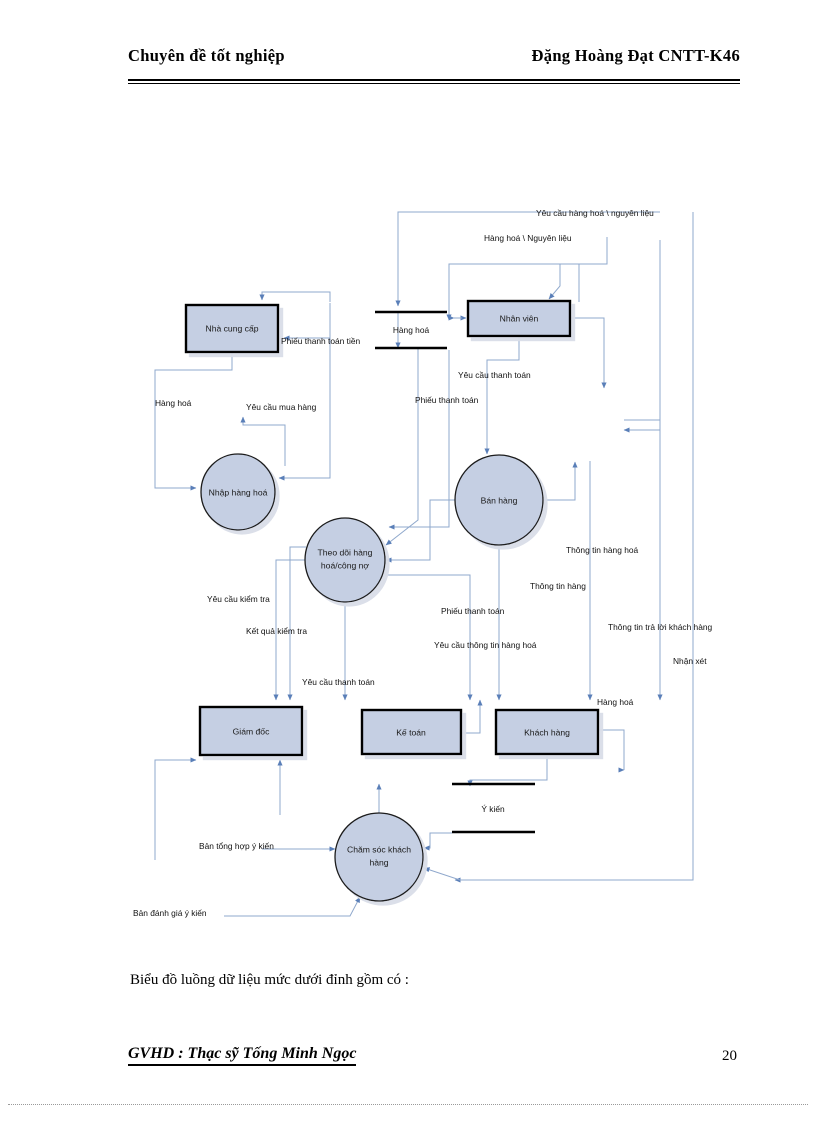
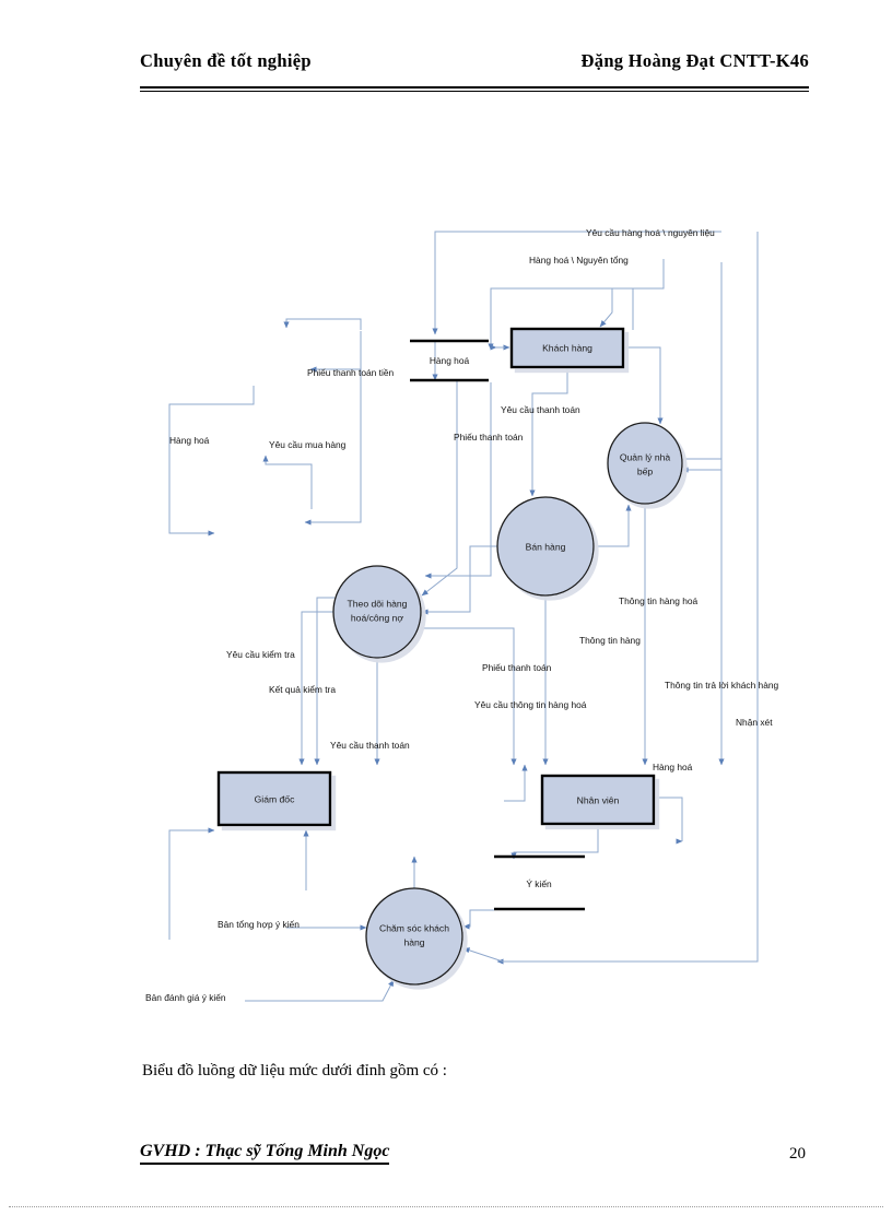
  Chuyên đề tốt nghiệp
  Đặng Hoàng Đạt CNTT-K46
  Hàng hoá
  Ý kiến
- Nhà cung cấp
- Nhân viên
+ Khách hàng
  Giám đốc
- Kế toán
- Khách hàng
+ Nhân viên
- Nhập hàng hoá
  Theo dõi hàng
  hoá/công nợ
  Bán hàng
+ Quản lý nhà
+ bếp
  Chăm sóc khách
  hàng
  Yêu cầu hàng hoá \ nguyên liệu
- Hàng hoá \ Nguyên liệu
+ Hàng hoá \ Nguyên tổng
  Phiếu thanh toán tiền
  Hàng hoá
  Yêu cầu mua hàng
  Yêu cầu thanh toán
  Phiếu thanh toán
  Yêu cầu kiểm tra
  Kết quả kiểm tra
  Yêu cầu thanh toán
  Phiếu thanh toán
  Yêu cầu thông tin hàng hoá
  Thông tin hàng hoá
  Thông tin hàng
  Thông tin trả lời khách hàng
  Nhận xét
  Hàng hoá
  Bản tổng hợp ý kiến
  Bản đánh giá ý kiến
  Biểu đồ luồng dữ liệu mức dưới đỉnh gồm có :
  GVHD : Thạc sỹ Tống Minh Ngọc
  20
